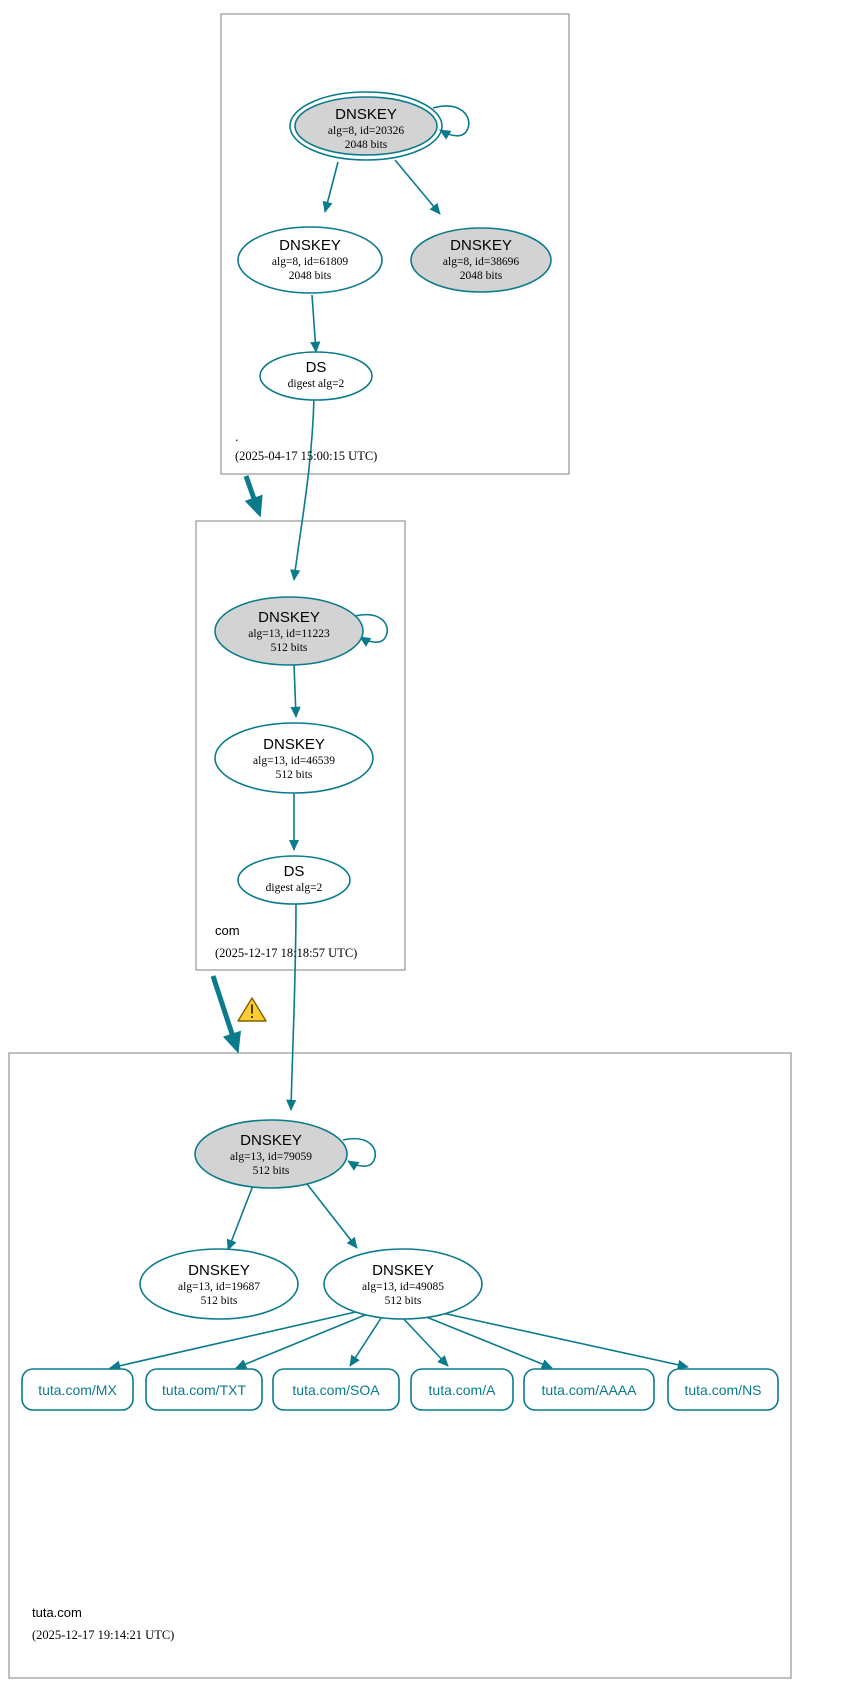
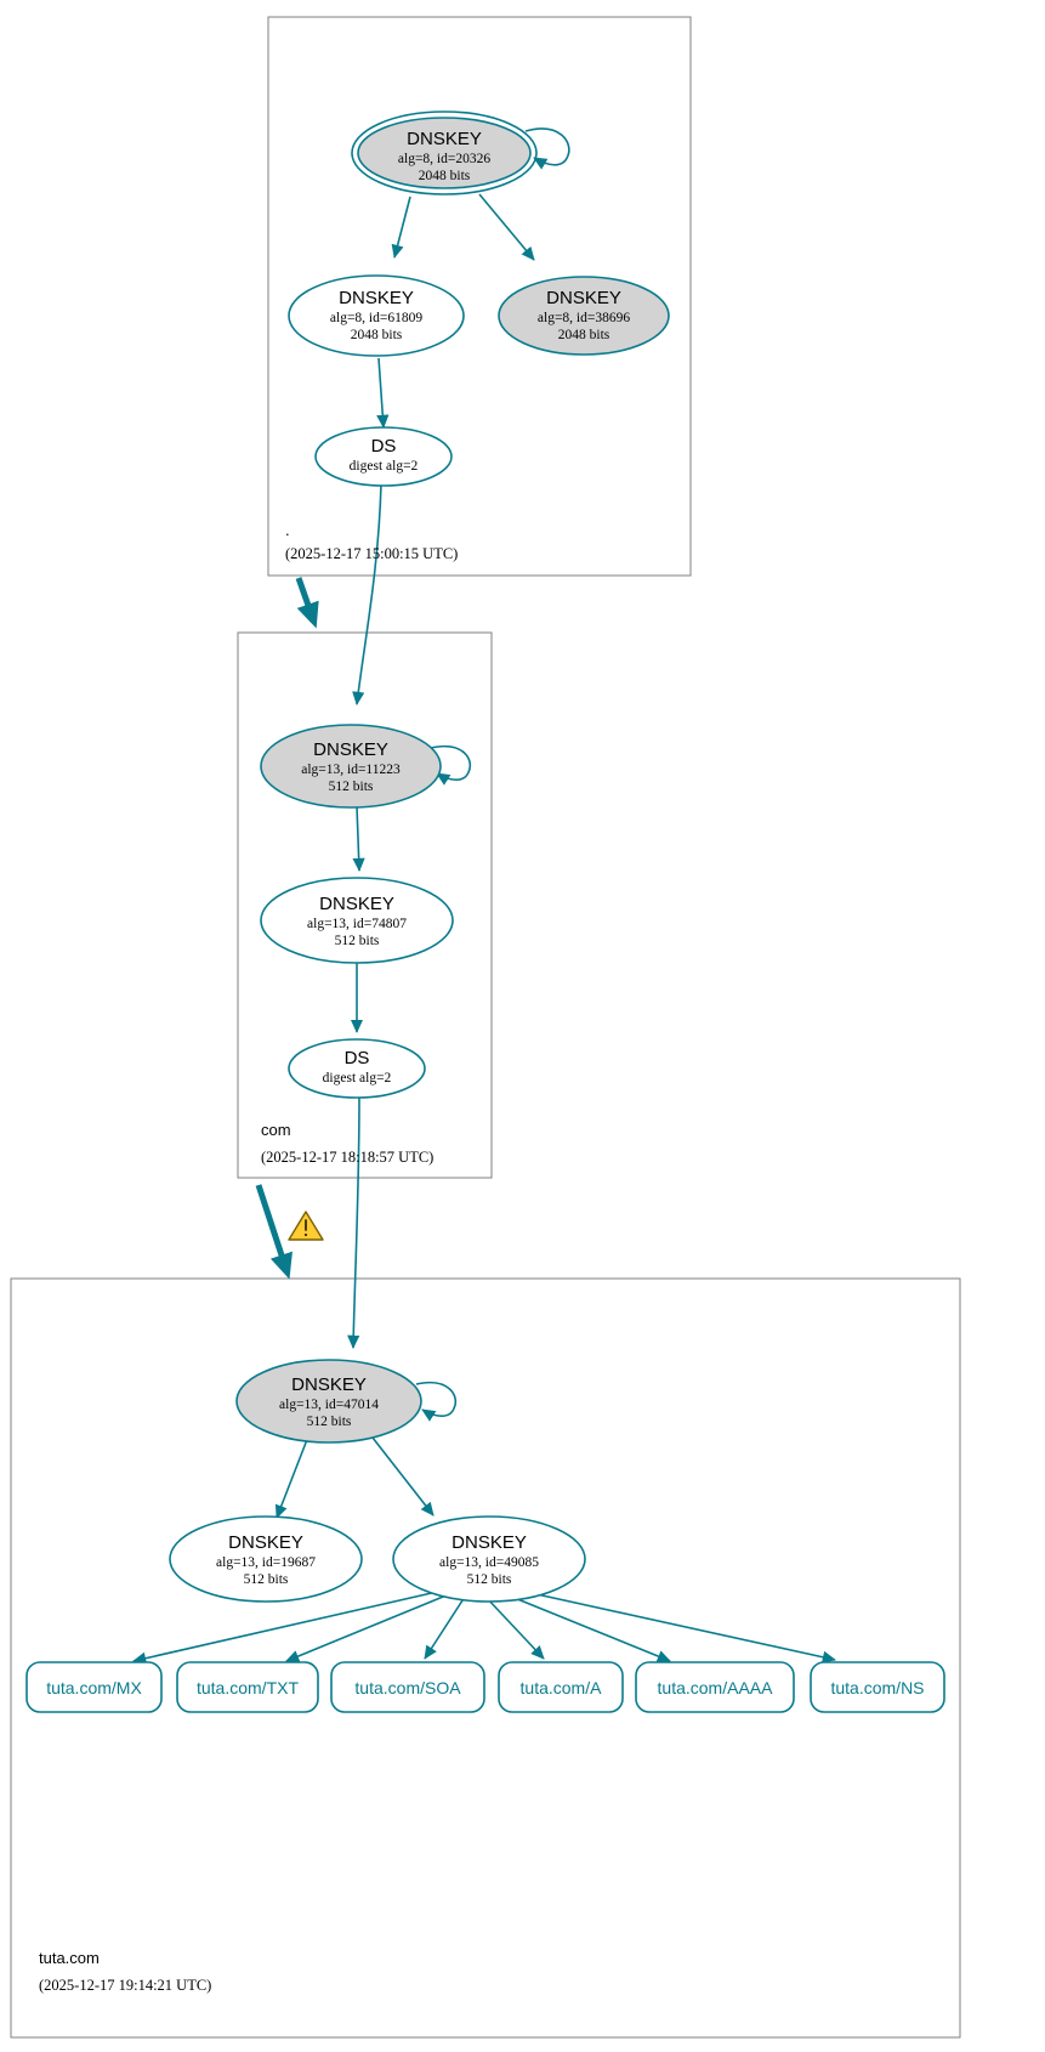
  DNSKEY
  alg=8, id=20326
  2048 bits
  DNSKEY
  alg=8, id=61809
  2048 bits
  DNSKEY
  alg=8, id=38696
  2048 bits
  DS
  digest alg=2
  .
- (2025-04-17 15:00:15 UTC)
+ (2025-12-17 15:00:15 UTC)
  DNSKEY
  alg=13, id=11223
  512 bits
  DNSKEY
- alg=13, id=46539
+ alg=13, id=74807
  512 bits
  DS
  digest alg=2
  com
  (2025-12-17 18:18:57 UTC)
  DNSKEY
- alg=13, id=79059
+ alg=13, id=47014
  512 bits
  DNSKEY
  alg=13, id=19687
  512 bits
  DNSKEY
  alg=13, id=49085
  512 bits
  tuta.com/MX
  tuta.com/TXT
  tuta.com/SOA
  tuta.com/A
  tuta.com/AAAA
  tuta.com/NS
  tuta.com
  (2025-12-17 19:14:21 UTC)
